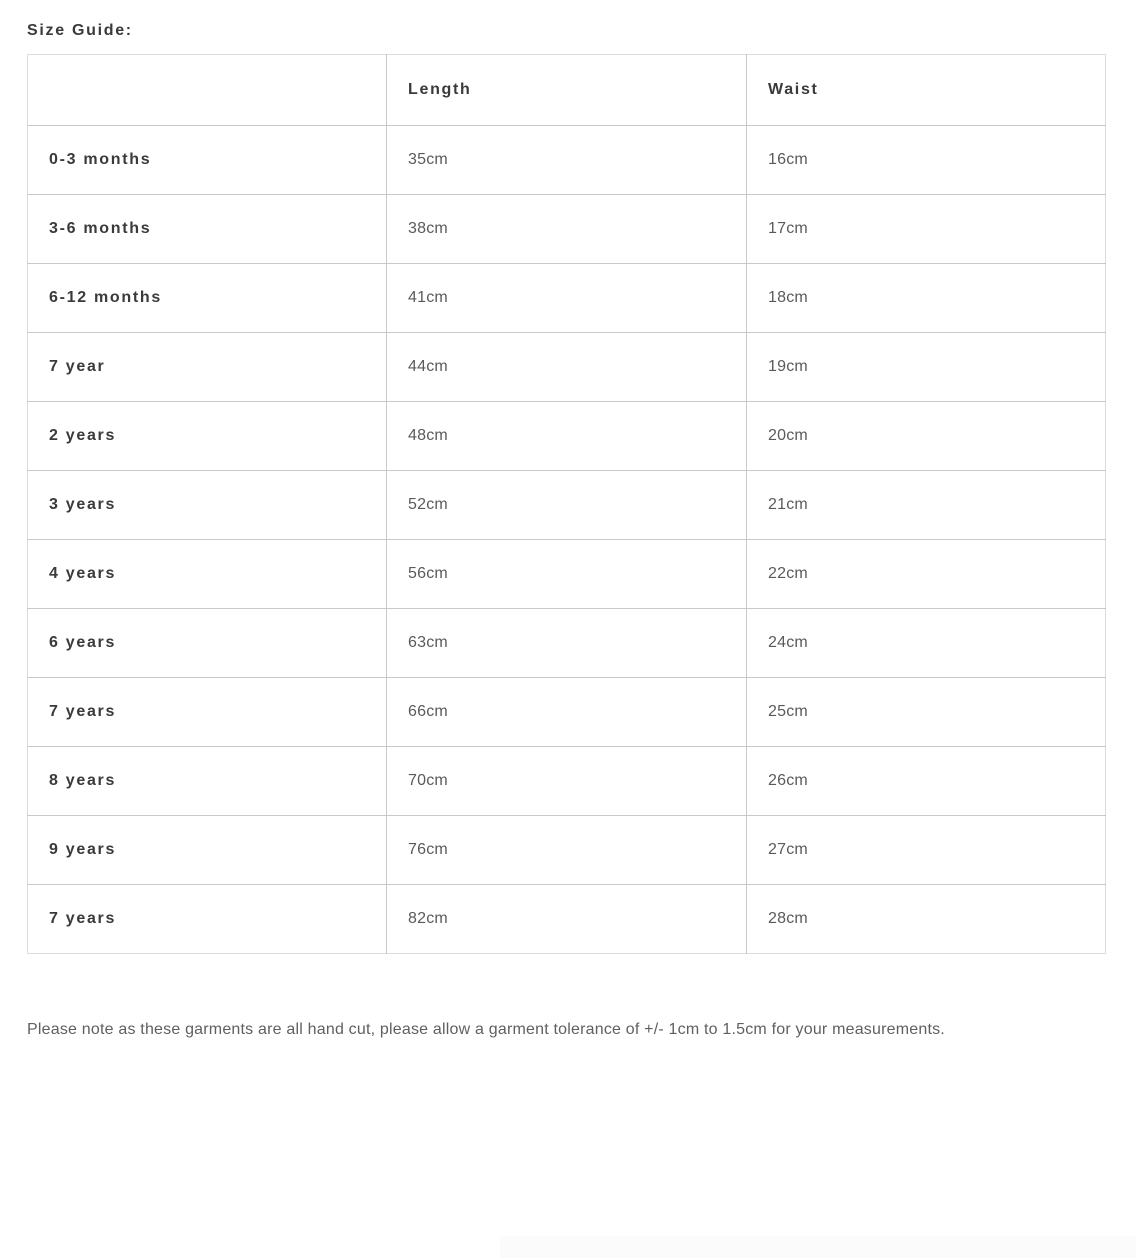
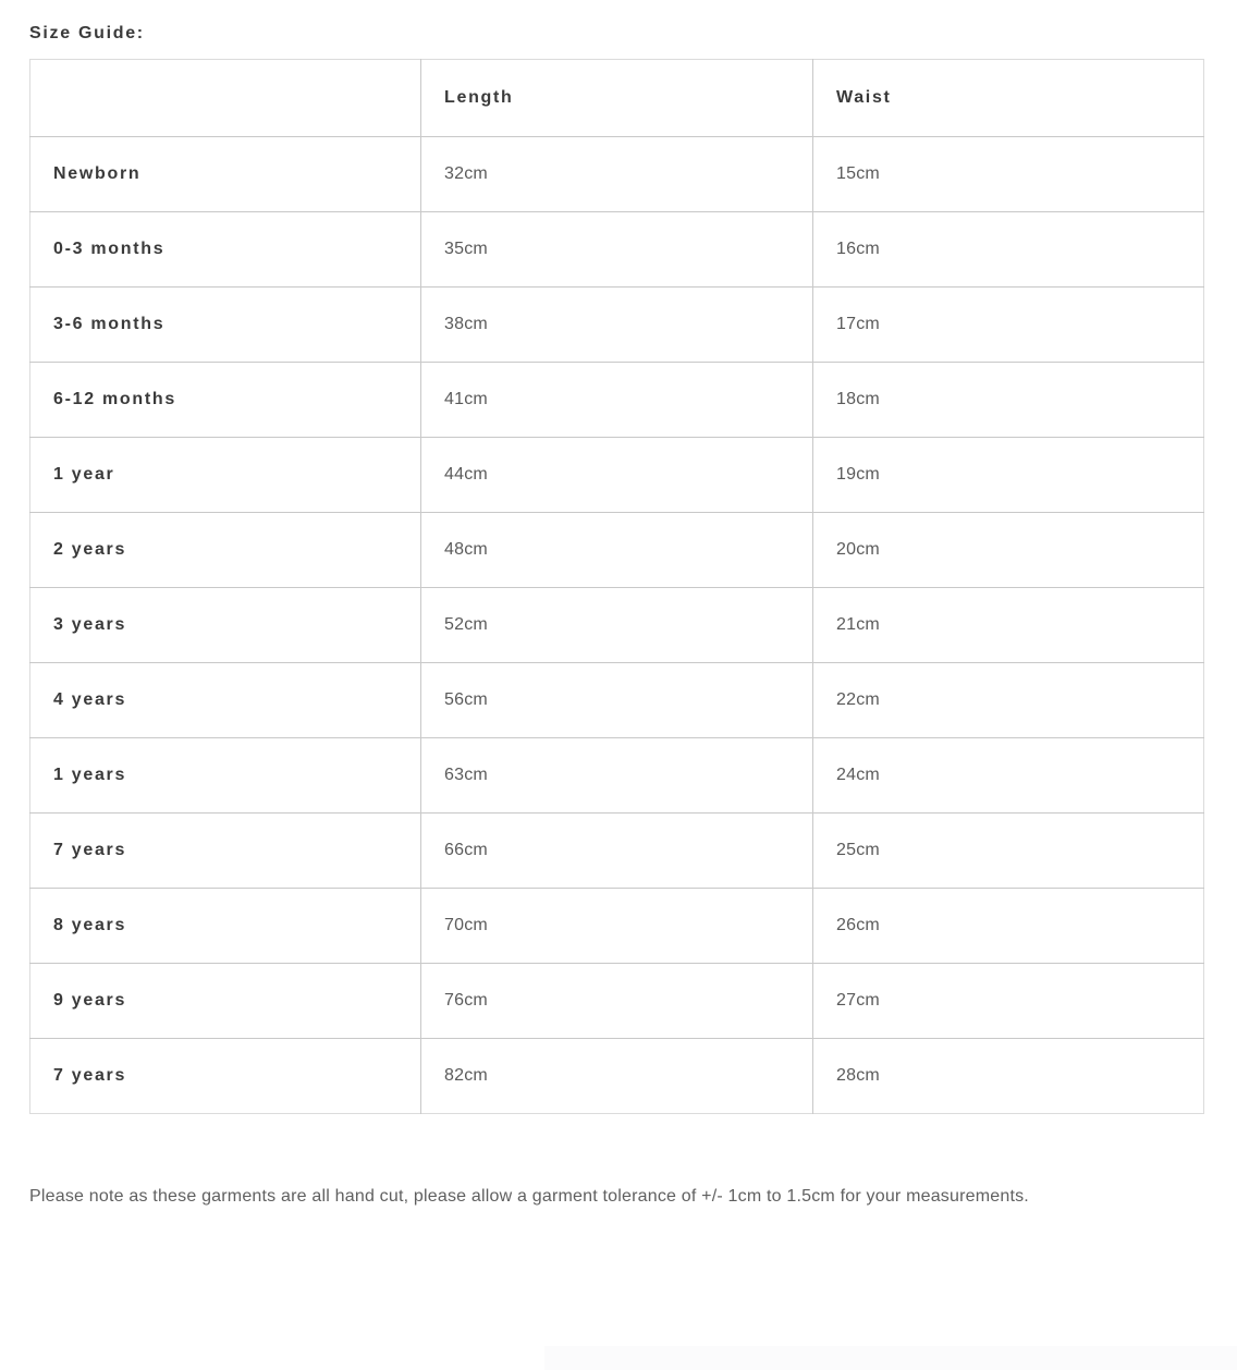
  Size Guide:
  	Length	Waist
+ Newborn	32cm	15cm
  0-3 months	35cm	16cm
  3-6 months	38cm	17cm
  6-12 months	41cm	18cm
- 7 year	44cm	19cm
+ 1 year	44cm	19cm
  2 years	48cm	20cm
  3 years	52cm	21cm
  4 years	56cm	22cm
- 6 years	63cm	24cm
+ 1 years	63cm	24cm
  7 years	66cm	25cm
  8 years	70cm	26cm
  9 years	76cm	27cm
  7 years	82cm	28cm
  Please note as these garments are all hand cut, please allow a garment tolerance of +/- 1cm to 1.5cm for your measurements.
